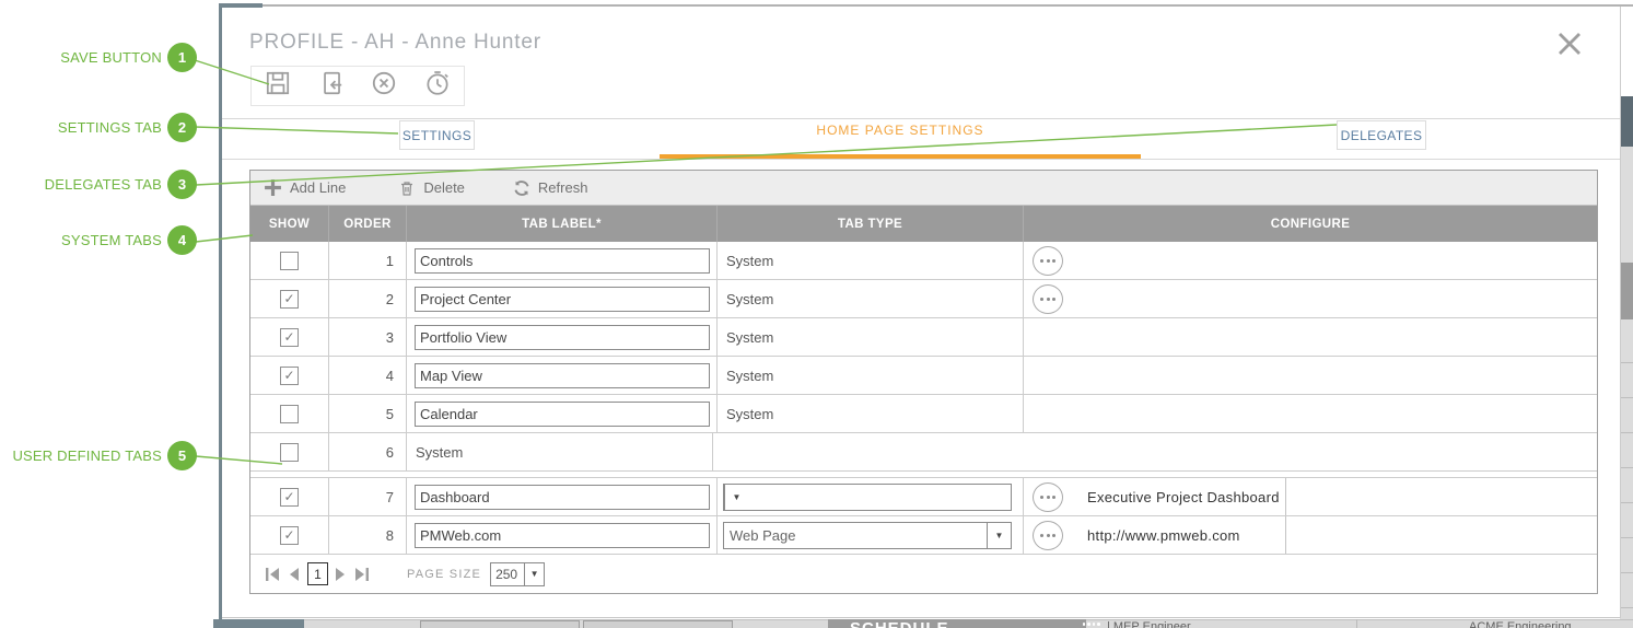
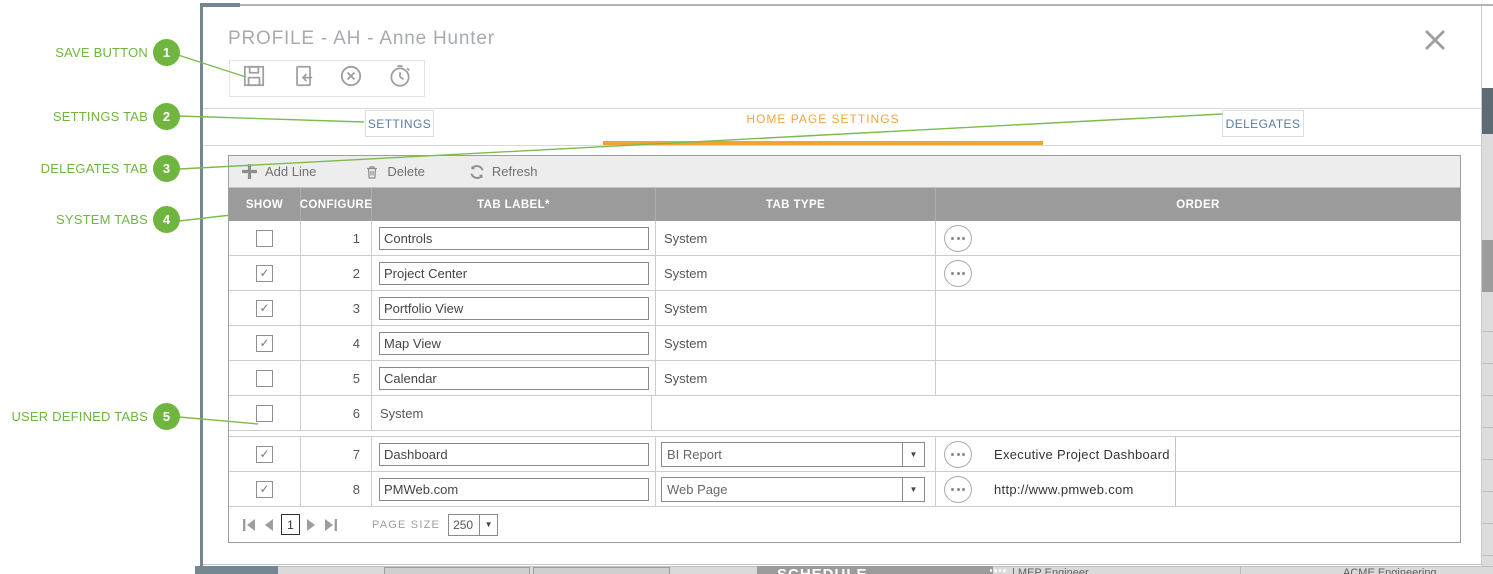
  PROFILE - AH - Anne Hunter
  SETTINGS
  HOME PAGE SETTINGS
  DELEGATES
  Add Line
  Delete
  Refresh
  SHOW
- ORDER
+ CONFIGURE
  TAB LABEL*
  TAB TYPE
- CONFIGURE
+ ORDER
  1
  Controls
  System
  ✓
  2
  Project Center
  System
  ✓
  3
  Portfolio View
  System
  ✓
  4
  Map View
  System
  5
  Calendar
  System
  6
  System
  ✓
  7
  Dashboard
+ BI Report
  ▼
  Executive Project Dashboard
  ✓
  8
  PMWeb.com
  Web Page
  ▼
  http://www.pmweb.com
  1
  PAGE SIZE
  250
  ▼
  | MEP Engineer
  ACME Engineering
  SAVE BUTTON
  1
  SETTINGS TAB
  2
  DELEGATES TAB
  3
  SYSTEM TABS
  4
  USER DEFINED TABS
  5
